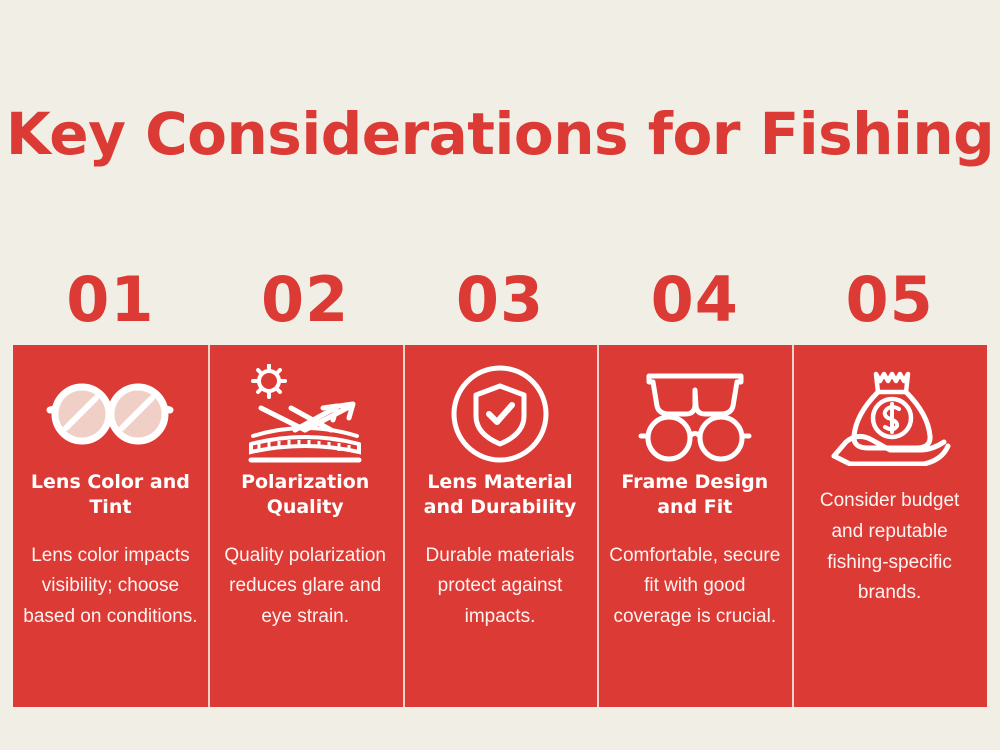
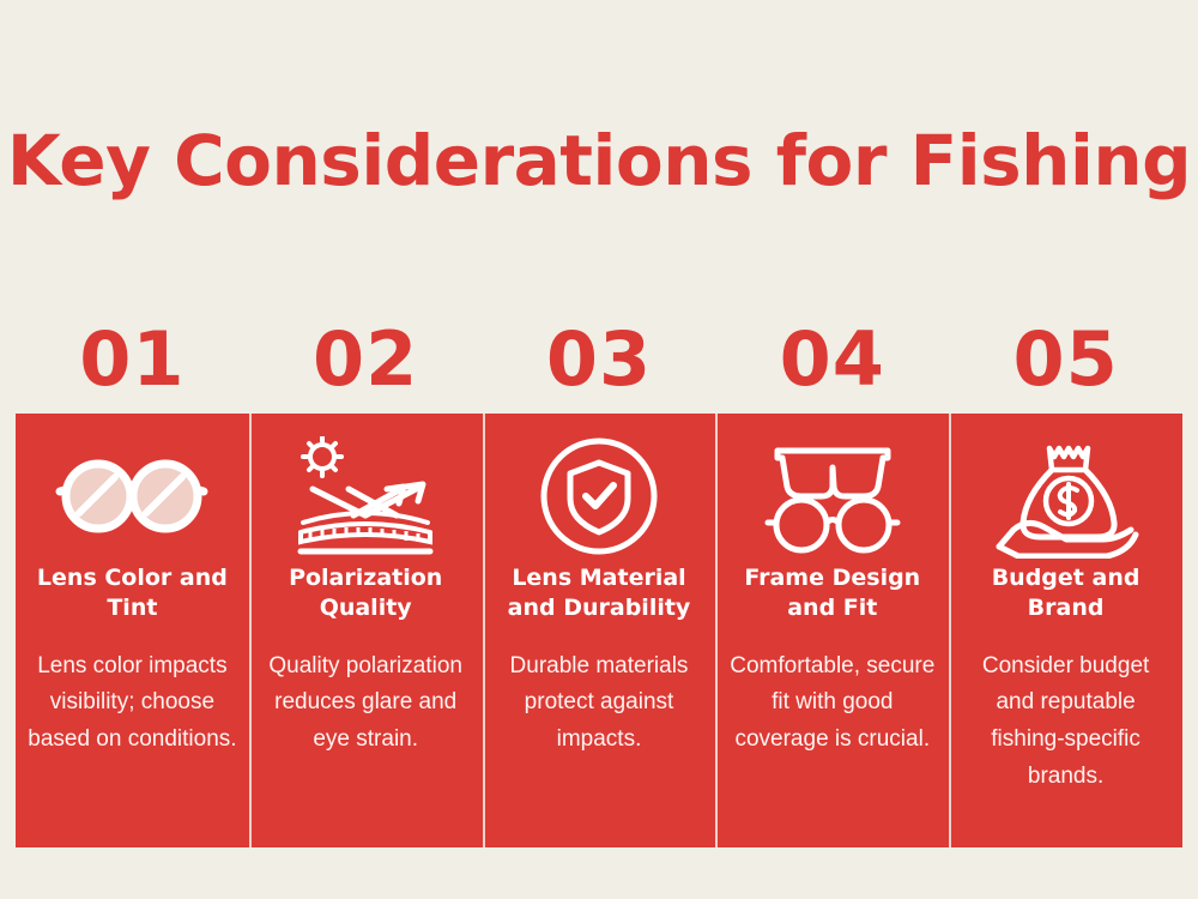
  Key Considerations for Fishing
  01
  02
  03
  04
  05
  Lens Color and Tint
  Lens color impacts visibility; choose based on conditions.
  Polarization Quality
  Quality polarization reduces glare and eye strain.
  Lens Material and Durability
  Durable materials protect against impacts.
  Frame Design and Fit
  Comfortable, secure fit with good coverage is crucial.
+ Budget and Brand
  Consider budget and reputable fishing-specific brands.
